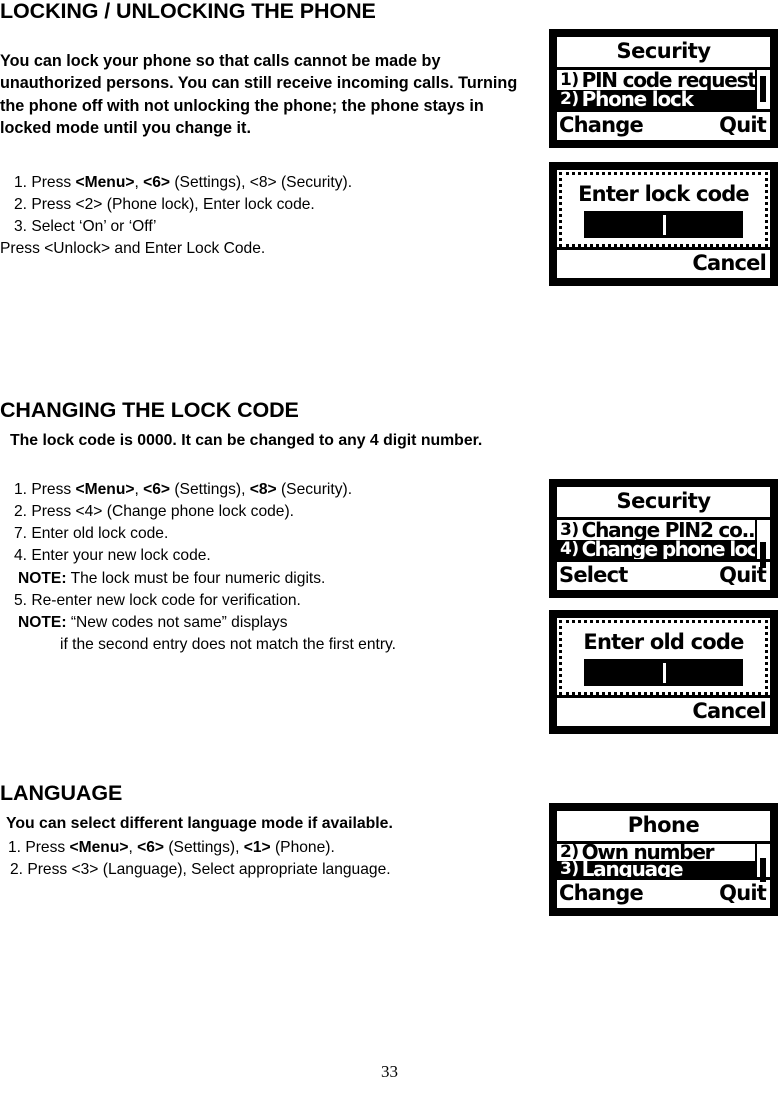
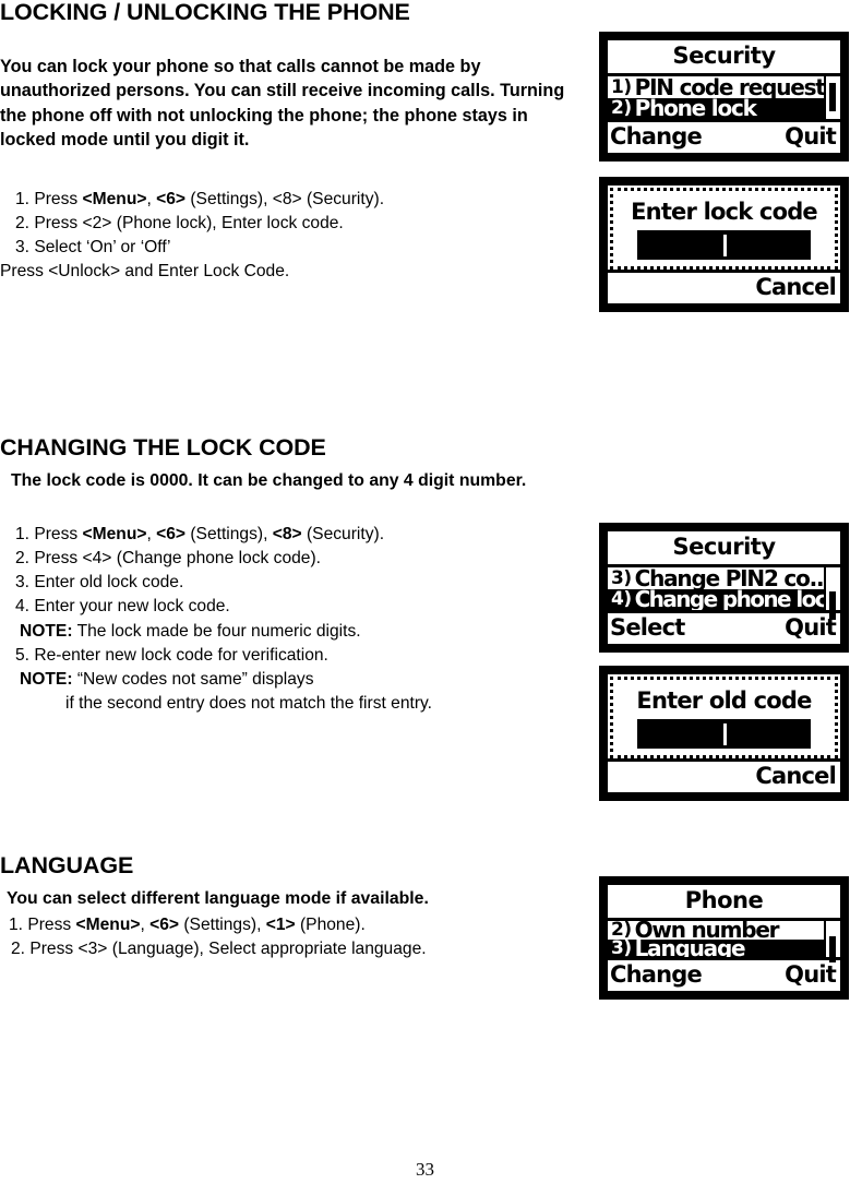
  LOCKING / UNLOCKING THE PHONE
- You can lock your phone so that calls cannot be made by unauthorized persons. You can still receive incoming calls. Turning the phone off with not unlocking the phone; the phone stays in locked mode until you change it.
+ You can lock your phone so that calls cannot be made by unauthorized persons. You can still receive incoming calls. Turning the phone off with not unlocking the phone; the phone stays in locked mode until you digit it.
  1. Press <Menu>, <6> (Settings), <8> (Security).
  2. Press <2> (Phone lock), Enter lock code.
  3. Select ‘On’ or ‘Off’
  Press <Unlock> and Enter Lock Code.
  CHANGING THE LOCK CODE
  The lock code is 0000. It can be changed to any 4 digit number.
  1. Press <Menu>, <6> (Settings), <8> (Security).
  2. Press <4> (Change phone lock code).
- 7. Enter old lock code.
+ 3. Enter old lock code.
  4. Enter your new lock code.
- NOTE: The lock must be four numeric digits.
+ NOTE: The lock made be four numeric digits.
  5. Re-enter new lock code for verification.
  NOTE: “New codes not same” displays
  if the second entry does not match the first entry.
  LANGUAGE
  You can select different language mode if available.
  1. Press <Menu>, <6> (Settings), <1> (Phone).
  2. Press <3> (Language), Select appropriate language.
  Security
  1)
  PIN code request
  2)
  Phone lock
  Change
  Quit
  Enter lock code
  Cancel
  Security
  3)
  Change PIN2 co..
  4)
  Change phone loc
  Select
  Quit
  Enter old code
  Cancel
  Phone
  2)
  Own number
  3)
  Language
  Change
  Quit
  33
